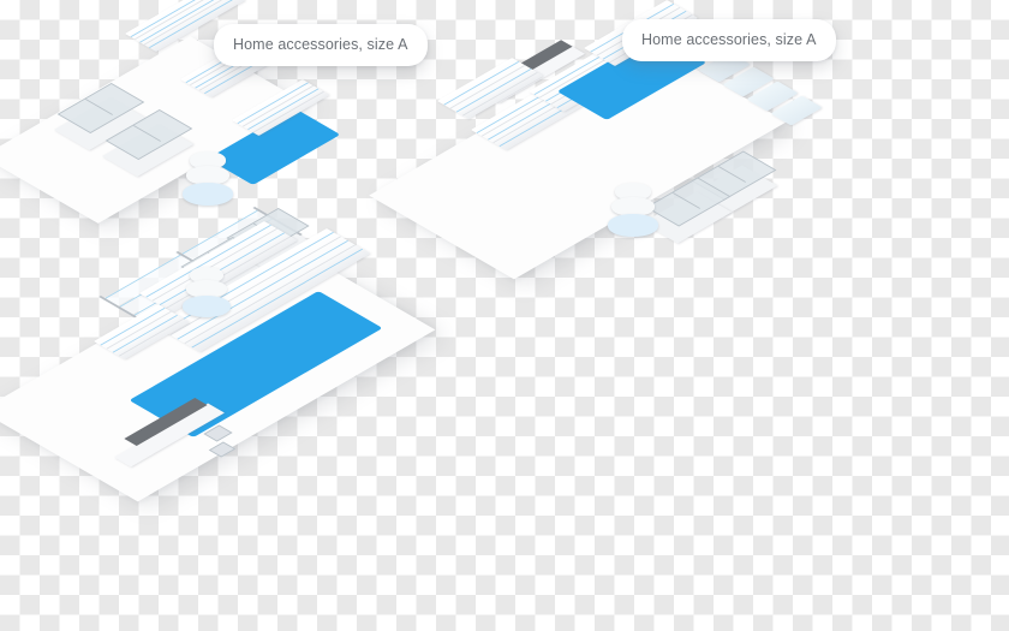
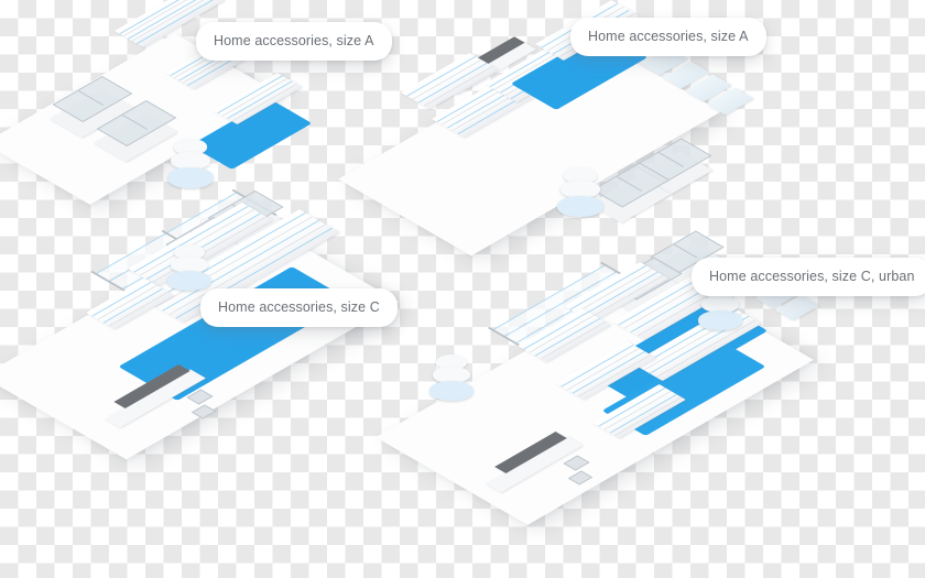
  Home accessories, size A
  Home accessories, size A
+ Home accessories, size C
+ Home accessories, size C, urban
